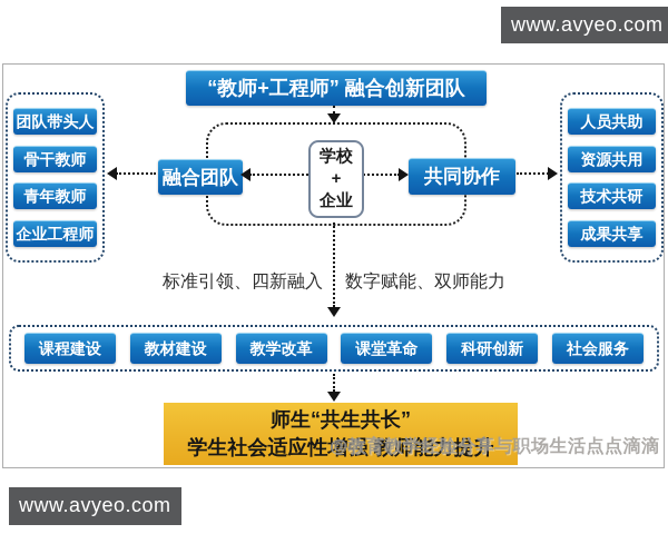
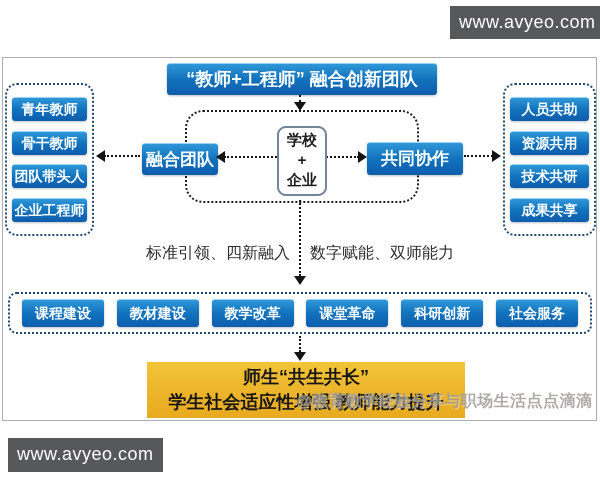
  www.avyeo.com
  “教师+工程师” 融合创新团队
- 团队带头人
+ 青年教师
  骨干教师
- 青年教师
+ 团队带头人
  企业工程师
  人员共助
  资源共用
  技术共研
  成果共享
  融合团队
  学校
  +
  企业
  共同协作
  标准引领、四新融入
  数字赋能、双师能力
  课程建设
  教材建设
  教学改革
  课堂革命
  科研创新
  社会服务
  师生“共生共长”
  学生社会适应性增强 教师能力提升
  @教育教学经验分享与职场生活点点滴滴
  www.avyeo.com
